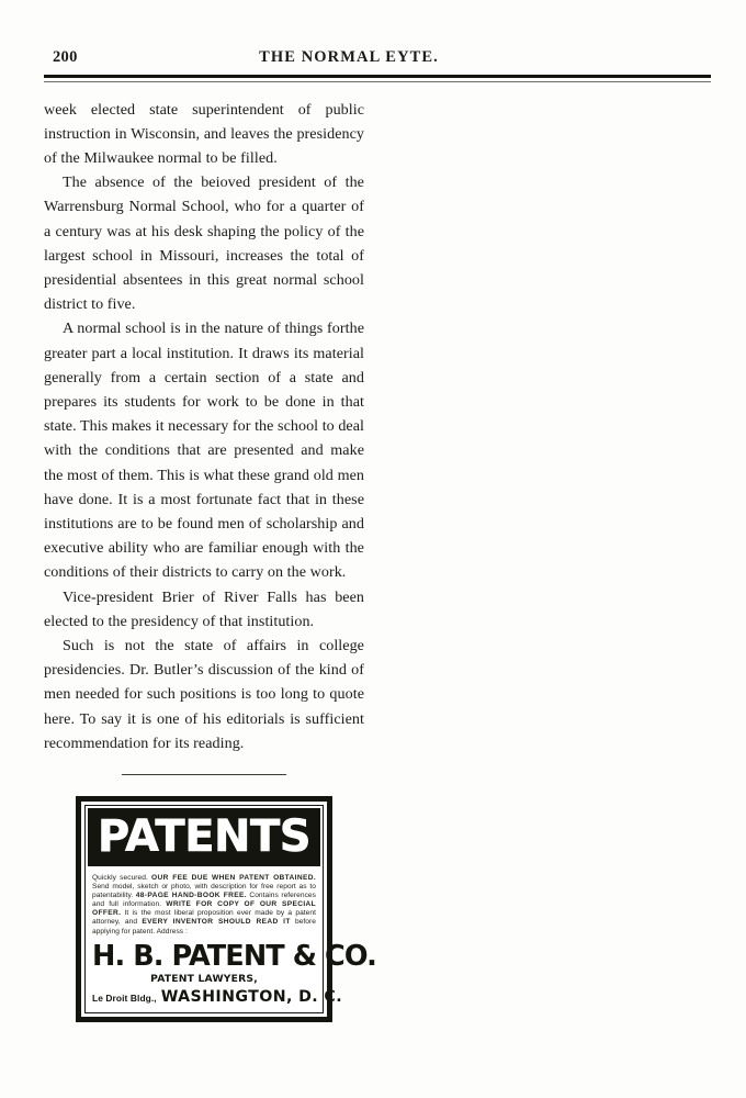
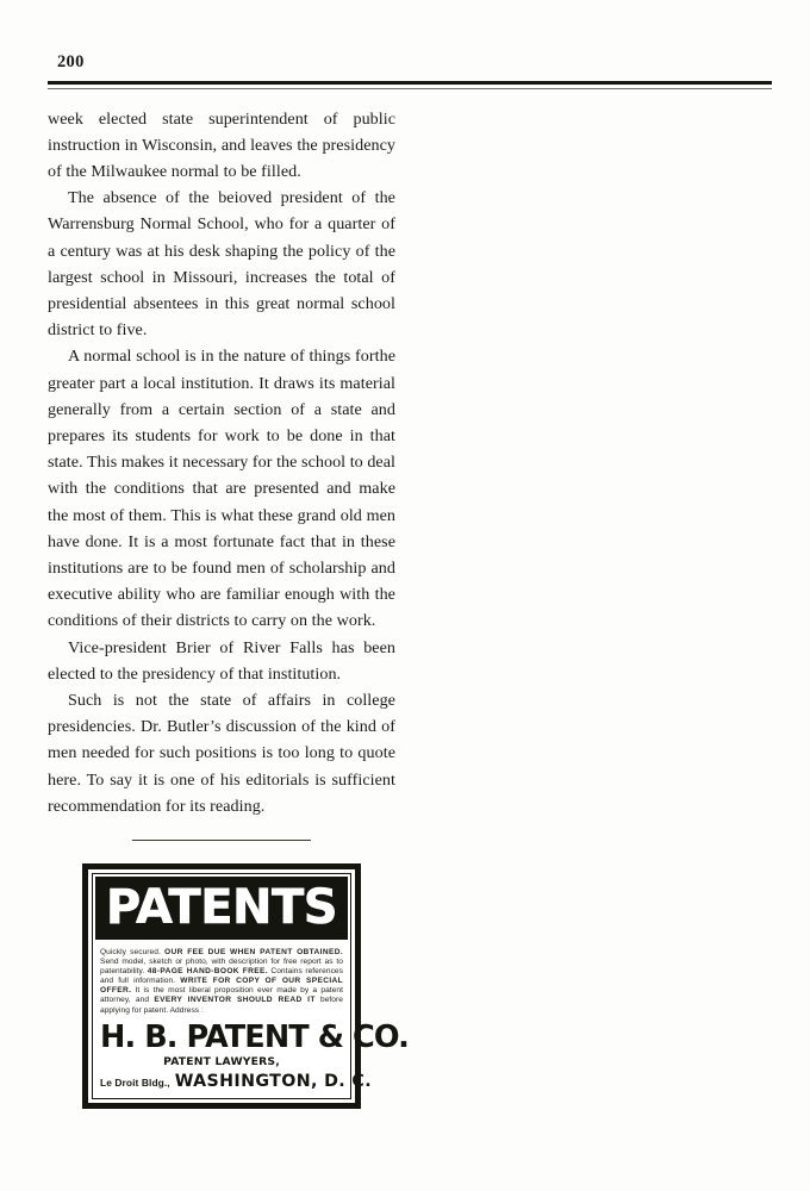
  200
- THE NORMAL EYTE.
  week elected state superintendent of public instruction in Wisconsin, and leaves the presidency of the Milwaukee normal to be filled.
  The absence of the beioved president of the Warrensburg Normal School, who for a quarter of a century was at his desk shaping the policy of the largest school in Missouri, increases the total of presidential absentees in this great normal school district to five.
  A normal school is in the nature of things forthe greater part a local institution. It draws its material generally from a certain section of a state and prepares its students for work to be done in that state. This makes it necessary for the school to deal with the conditions that are presented and make the most of them. This is what these grand old men have done. It is a most fortunate fact that in these institutions are to be found men of scholarship and executive ability who are familiar enough with the conditions of their districts to carry on the work.
  Vice-president Brier of River Falls has been elected to the presidency of that institution.
  Such is not the state of affairs in college presidencies. Dr. Butler’s discussion of the kind of men needed for such positions is too long to quote here. To say it is one of his editorials is sufficient recommendation for its reading.
  PATENTS
  H. B. PATENT & CO.
  PATENT LAWYERS,
  Le Droit Bldg., WASHINGTON, D. C.
